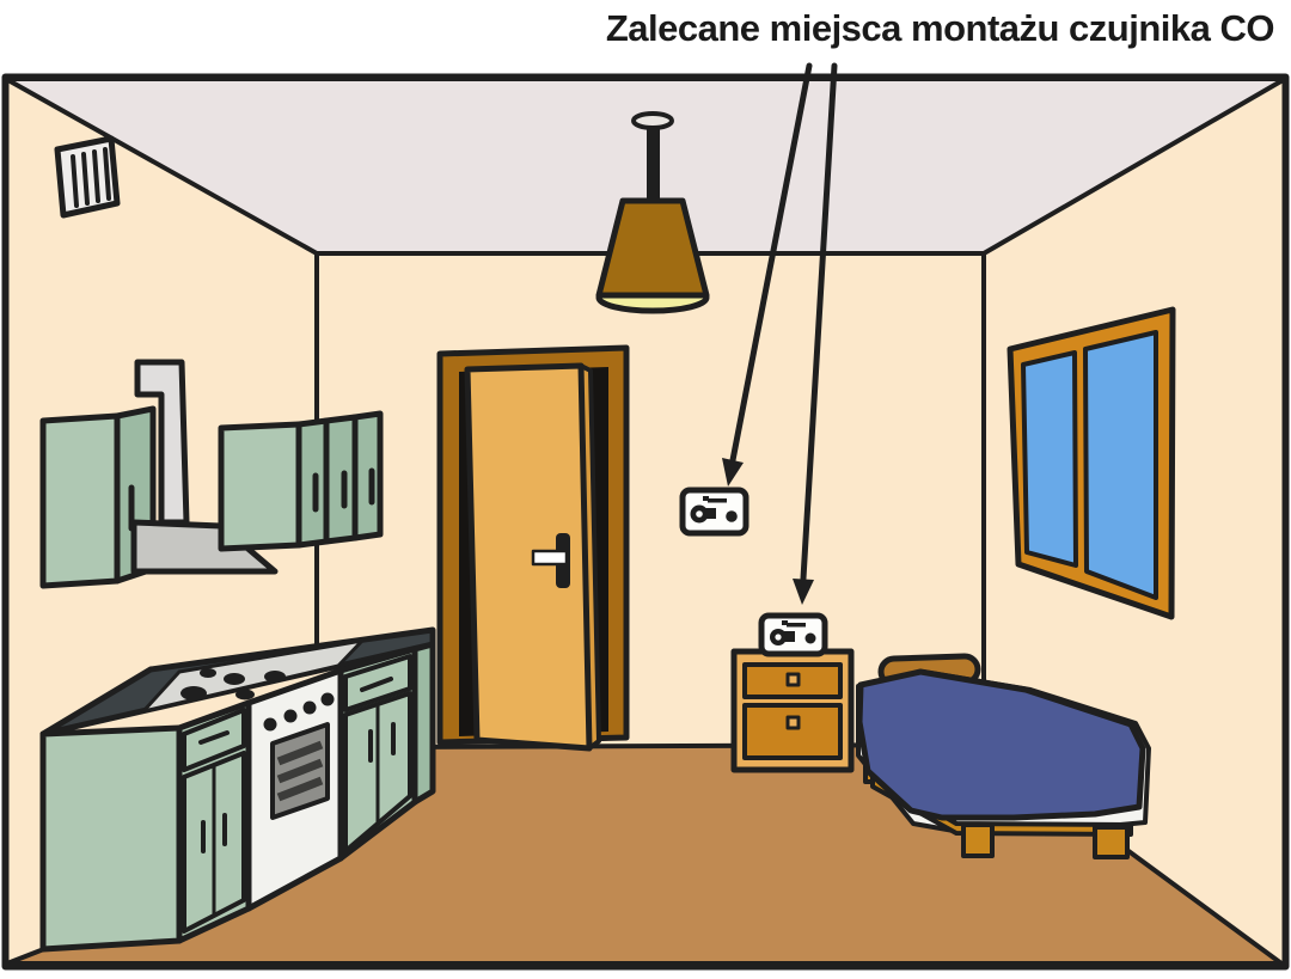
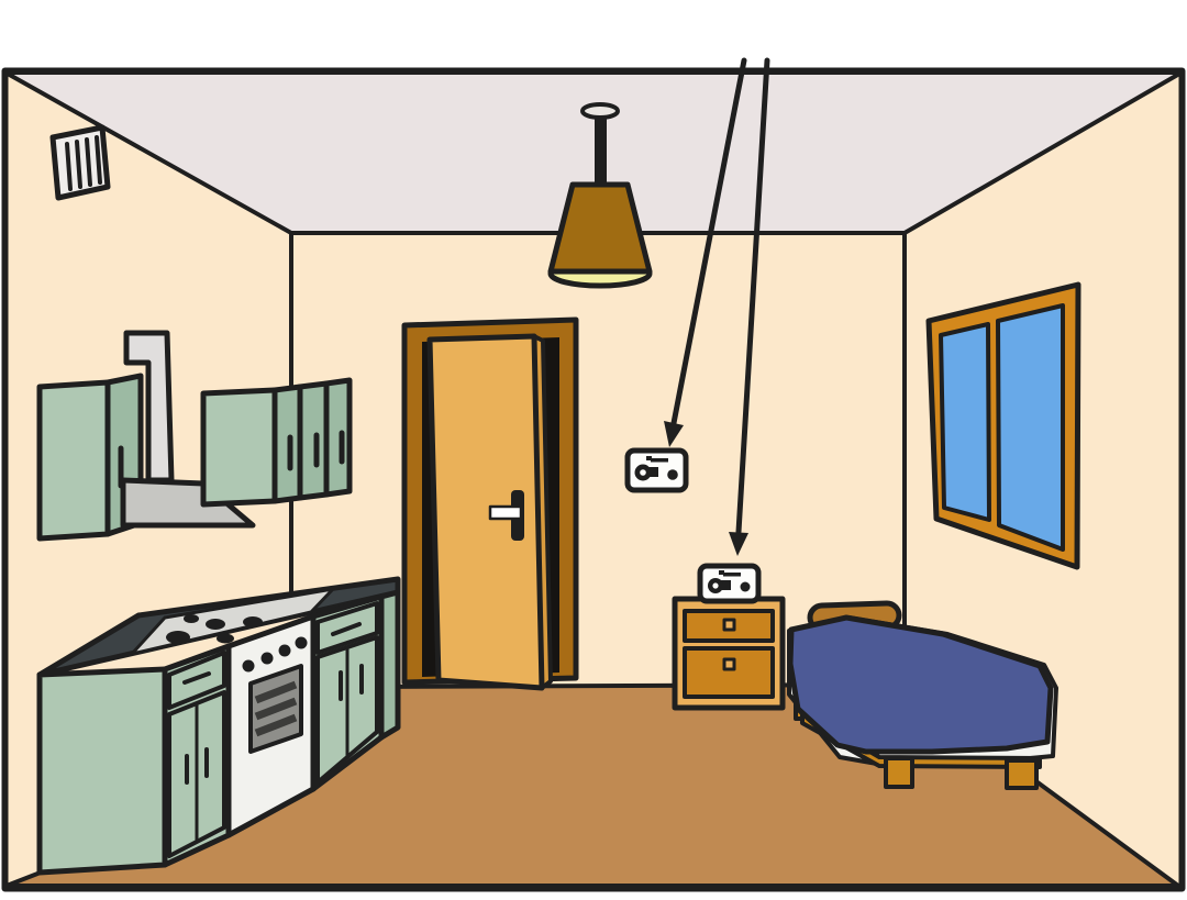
- Zalecane miejsca montażu czujnika CO
